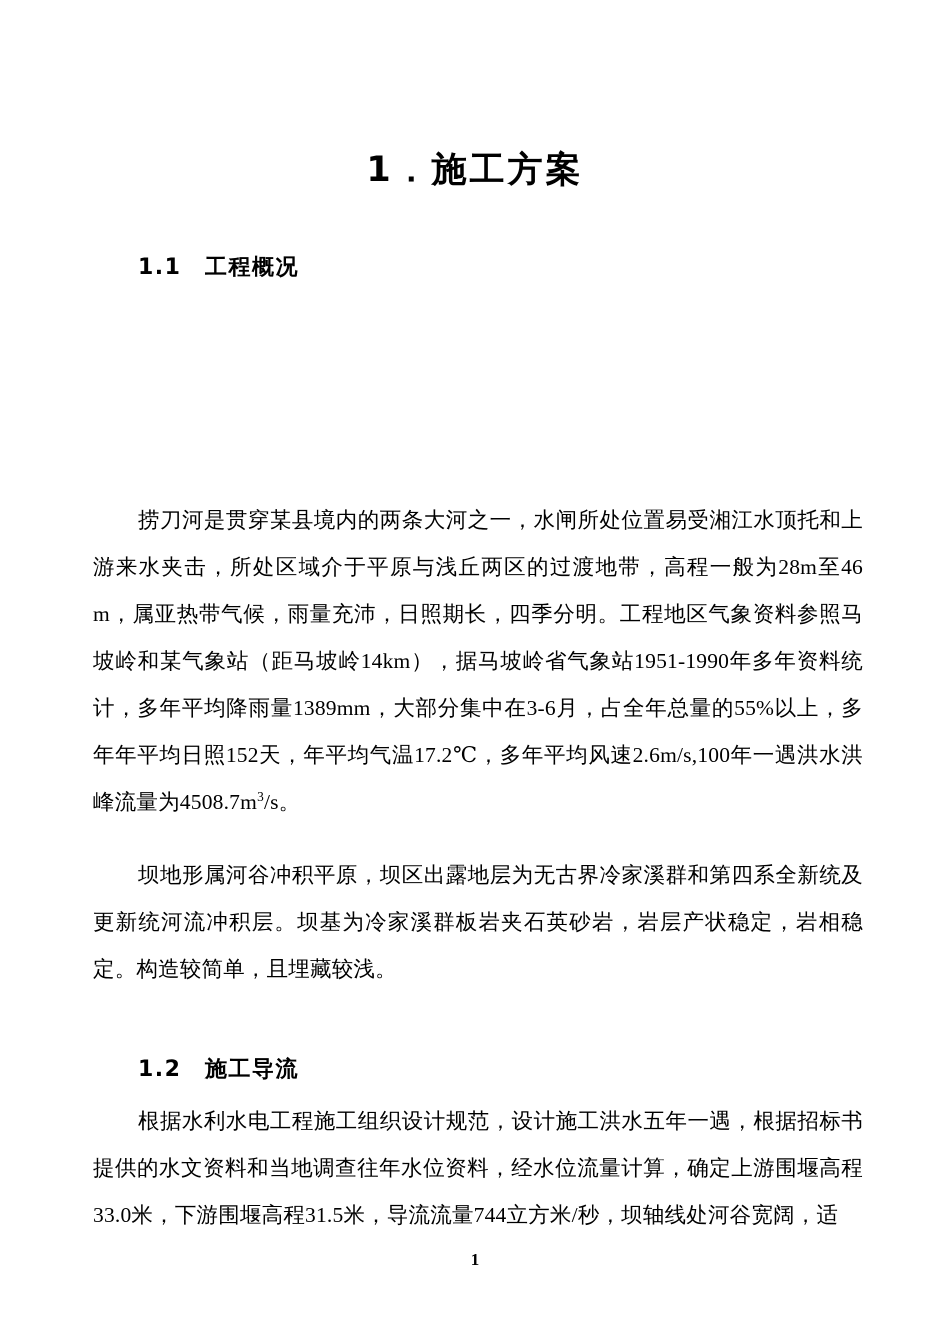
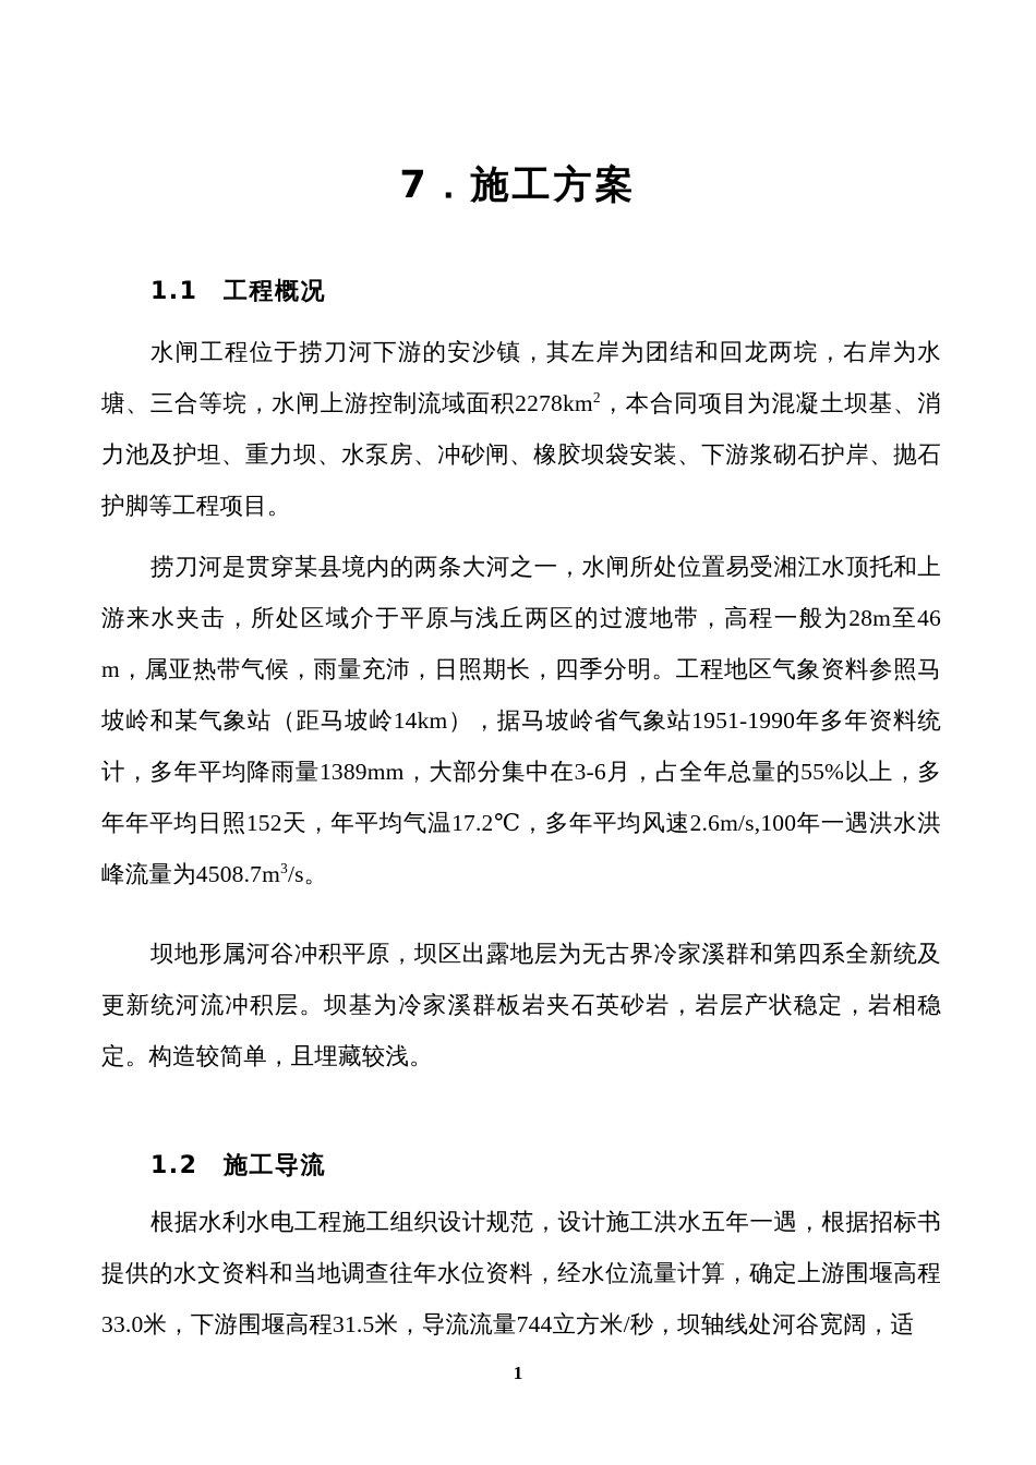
- 1．施工方案
+ 7．施工方案
  1.1 工程概况
+ 水闸工程位于捞刀河下游的安沙镇，其左岸为团结和回龙两垸，右岸为水塘、三合等垸，水闸上游控制流域面积2278km2，本合同项目为混凝土坝基、消力池及护坦、重力坝、水泵房、冲砂闸、橡胶坝袋安装、下游浆砌石护岸、抛石护脚等工程项目。
  捞刀河是贯穿某县境内的两条大河之一，水闸所处位置易受湘江水顶托和上游来水夹击，所处区域介于平原与浅丘两区的过渡地带，高程一般为28m至46m，属亚热带气候，雨量充沛，日照期长，四季分明。工程地区气象资料参照马坡岭和某气象站（距马坡岭14km），据马坡岭省气象站1951-1990年多年资料统计，多年平均降雨量1389mm，大部分集中在3-6月，占全年总量的55%以上，多年年平均日照152天，年平均气温17.2℃，多年平均风速2.6m/s,100年一遇洪水洪峰流量为4508.7m3/s。
  坝地形属河谷冲积平原，坝区出露地层为无古界冷家溪群和第四系全新统及更新统河流冲积层。坝基为冷家溪群板岩夹石英砂岩，岩层产状稳定，岩相稳定。构造较简单，且埋藏较浅。
  1.2 施工导流
  根据水利水电工程施工组织设计规范，设计施工洪水五年一遇，根据招标书提供的水文资料和当地调查往年水位资料，经水位流量计算，确定上游围堰高程33.0米，下游围堰高程31.5米，导流流量744立方米/秒，坝轴线处河谷宽阔，适
  1
